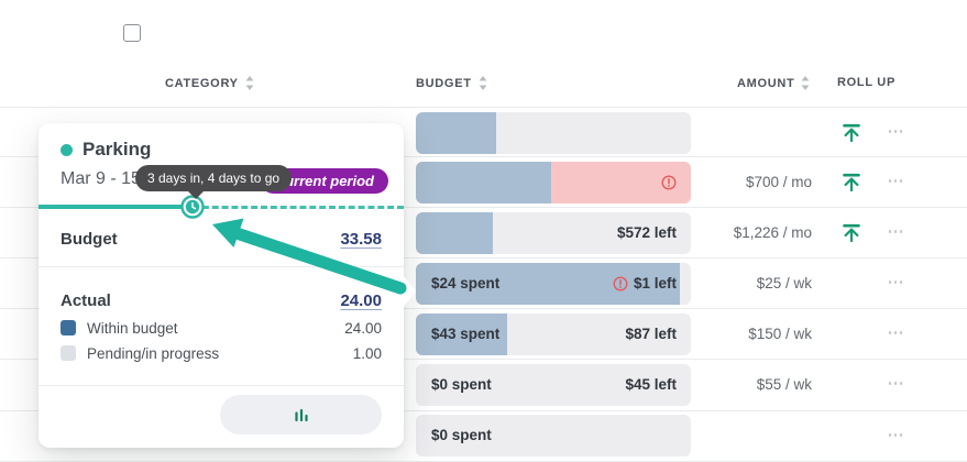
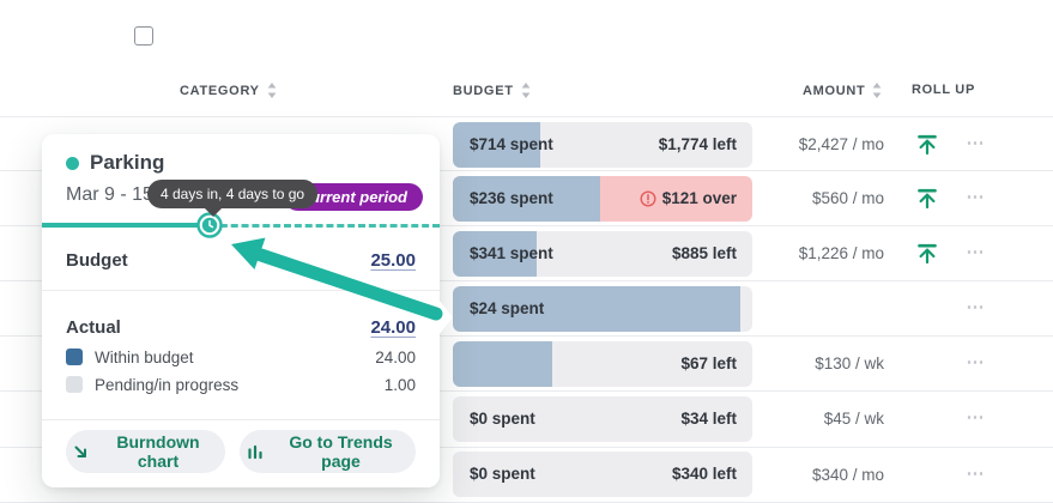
  CATEGORY
  BUDGET
  AMOUNT
  ROLL UP
+ $714 spent
+ $1,774 left
+ $2,427 / mo
  ⋯
+ $236 spent
+ $121 over
- $700 / mo
+ $560 / mo
  ⋯
+ $341 spent
- $572 left
+ $885 left
  $1,226 / mo
  ⋯
  $24 spent
- $1 left
- $25 / wk
  ⋯
- $43 spent
- $87 left
+ $67 left
- $150 / wk
+ $130 / wk
  ⋯
  $0 spent
- $45 left
+ $34 left
- $55 / wk
+ $45 / wk
  ⋯
  $0 spent
+ $340 left
+ $340 / mo
  ⋯
  Parking
  Mar 9 - 1
  rrent period
- 3 days in, 4 days to go
+ 4 days in, 4 days to go
  Budget
- 33.58
+ 25.00
  Actual
  24.00
  Within budget
  24.00
  Pending/in progress
  1.00
+ Burndown chart
+ Go to Trends page
